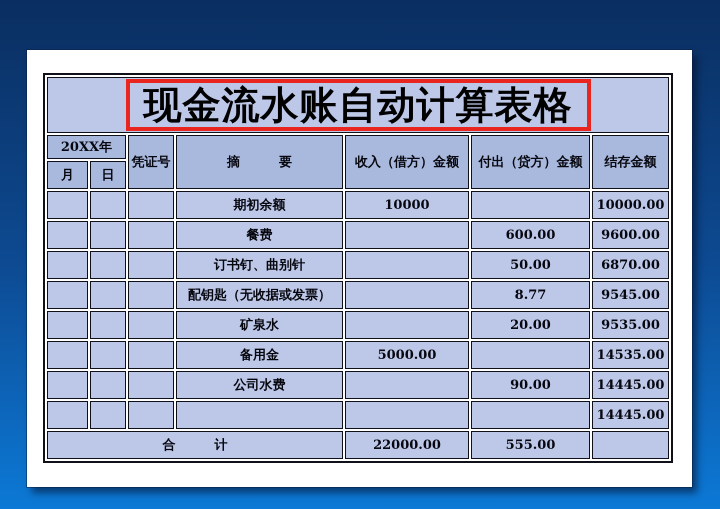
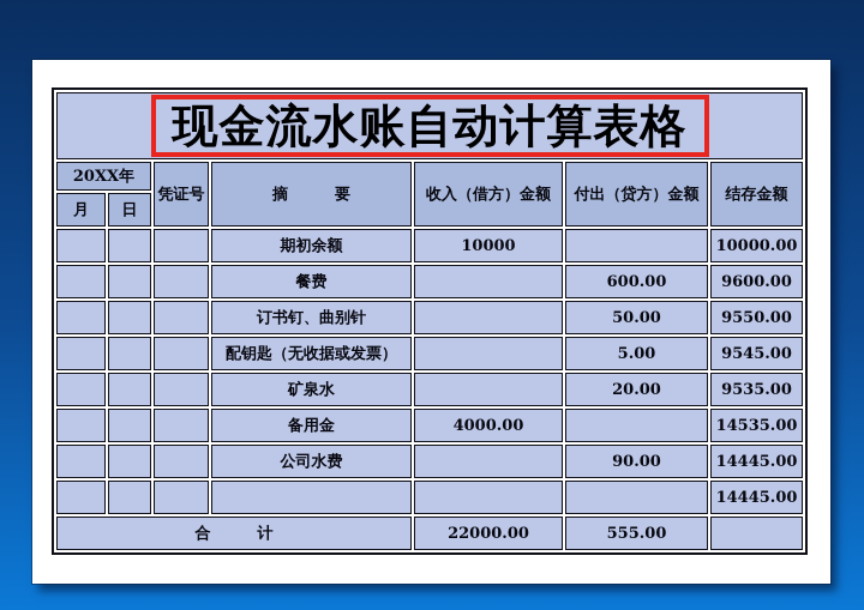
  现金流水账自动计算表格
  20XX年	凭证号	摘 要	收入（借方）金额	付出（贷方）金额	结存金额
  月	日
  			期初余额	10000		10000.00
  			餐费		600.00	9600.00
- 			订书钉、曲别针		50.00	6870.00
+ 			订书钉、曲别针		50.00	9550.00
- 			配钥匙（无收据或发票）		8.77	9545.00
+ 			配钥匙（无收据或发票）		5.00	9545.00
  			矿泉水		20.00	9535.00
- 			备用金	5000.00		14535.00
+ 			备用金	4000.00		14535.00
  			公司水费		90.00	14445.00
  						14445.00
  合 计	22000.00	555.00
